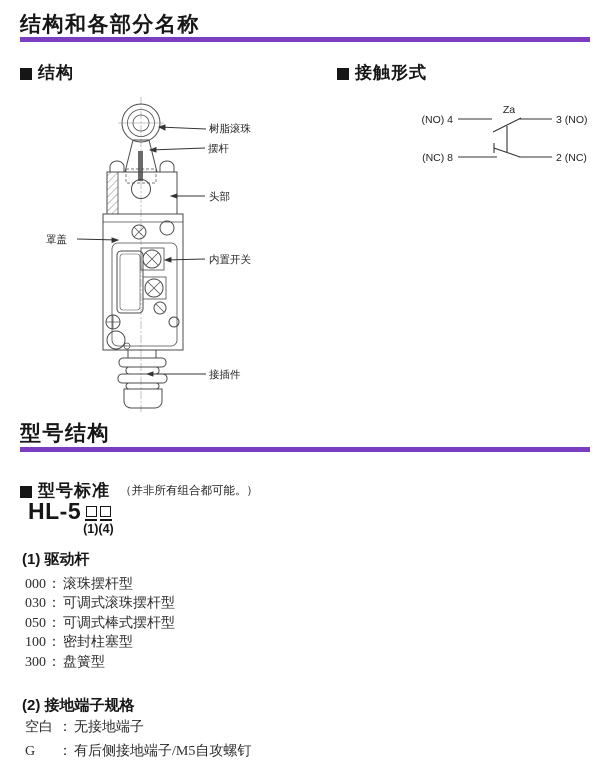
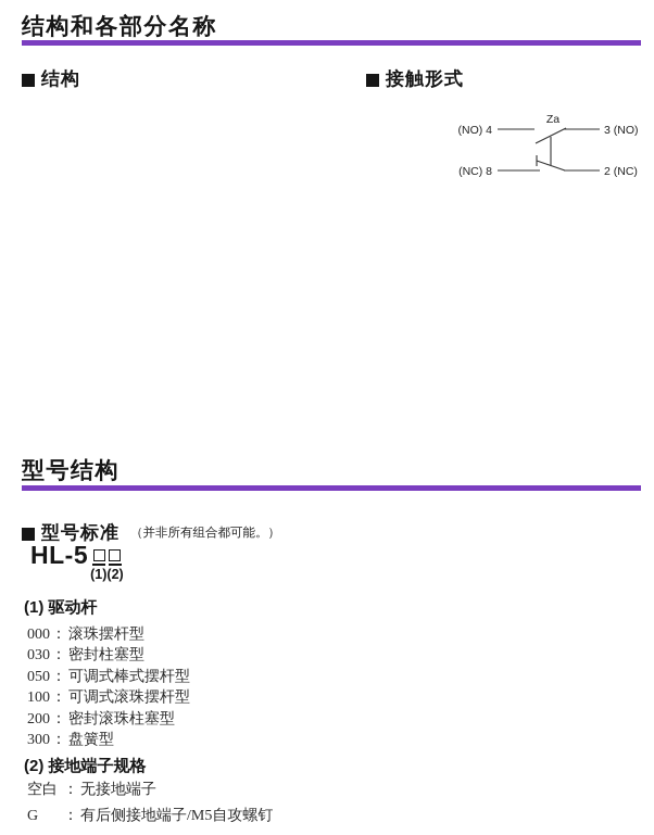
  结构和各部分名称
  结构
  接触形式
- 树脂滚珠
- 摆杆
- 头部
- 罩盖
- 内置开关
- 接插件
  Za
  (NO) 4
  3 (NO)
  (NC) 8
  2 (NC)
  型号结构
  型号标准
  （并非所有组合都可能。）
  HL-5
- (1)(4)
+ (1)(2)
  (1) 驱动杆
  000： 滚珠摆杆型
- 030： 可调式滚珠摆杆型
+ 030： 密封柱塞型
  050： 可调式棒式摆杆型
- 100： 密封柱塞型
+ 100： 可调式滚珠摆杆型
+ 200： 密封滚珠柱塞型
  300： 盘簧型
  (2) 接地端子规格
  空白 ： 无接地端子
  G ： 有后侧接地端子/M5自攻螺钉
